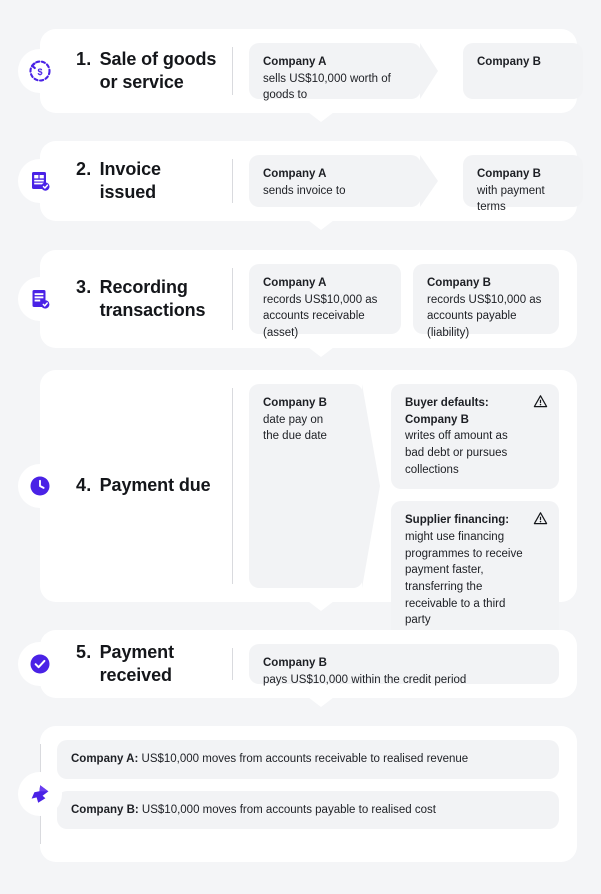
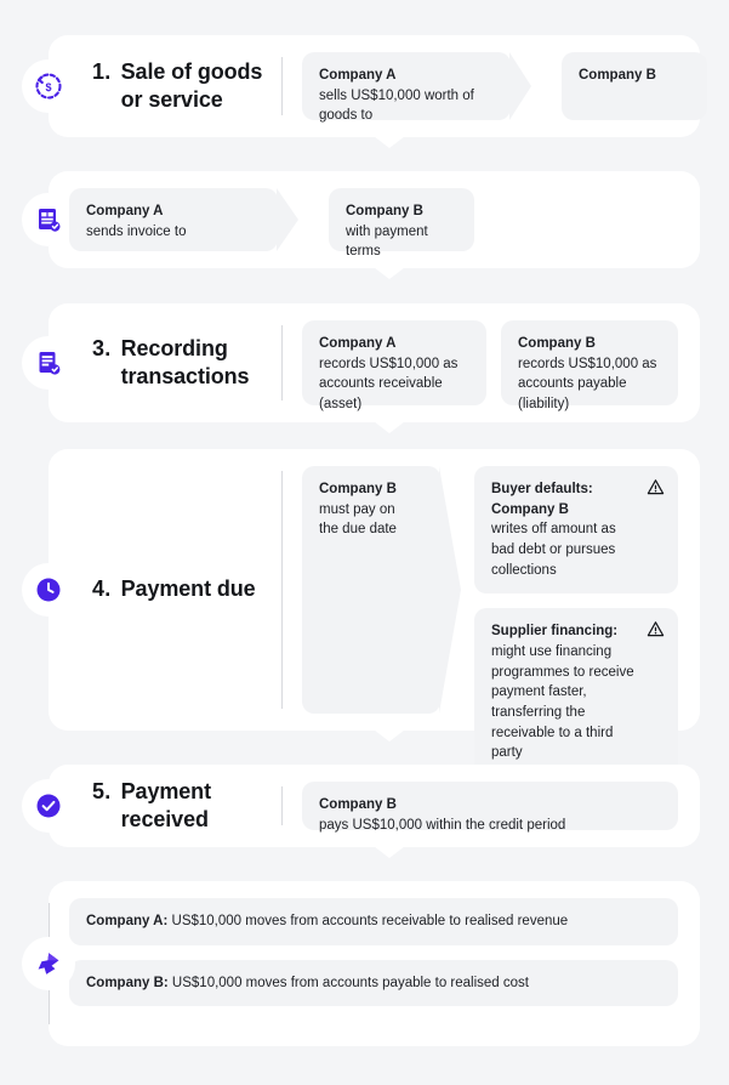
  $
  1.
  Sale of goods or service
  Company A
  sells US$10,000 worth of goods to
  Company B
- 2.
- Invoice issued
  Company A
  sends invoice to
  Company B
  with payment terms
  3.
  Recording transactions
  Company A
  records US$10,000 as accounts receivable (asset)
  Company B
  records US$10,000 as accounts payable (liability)
  4.
  Payment due
  Company B
- date pay on the due date
+ must pay on the due date
  Buyer defaults: Company B
  writes off amount as bad debt or pursues collections
  Supplier financing:
  might use financing programmes to receive payment faster, transferring the receivable to a third party
  5.
  Payment received
  Company B
  pays US$10,000 within the credit period
  Company A: US$10,000 moves from accounts receivable to realised revenue
  Company B: US$10,000 moves from accounts payable to realised cost
